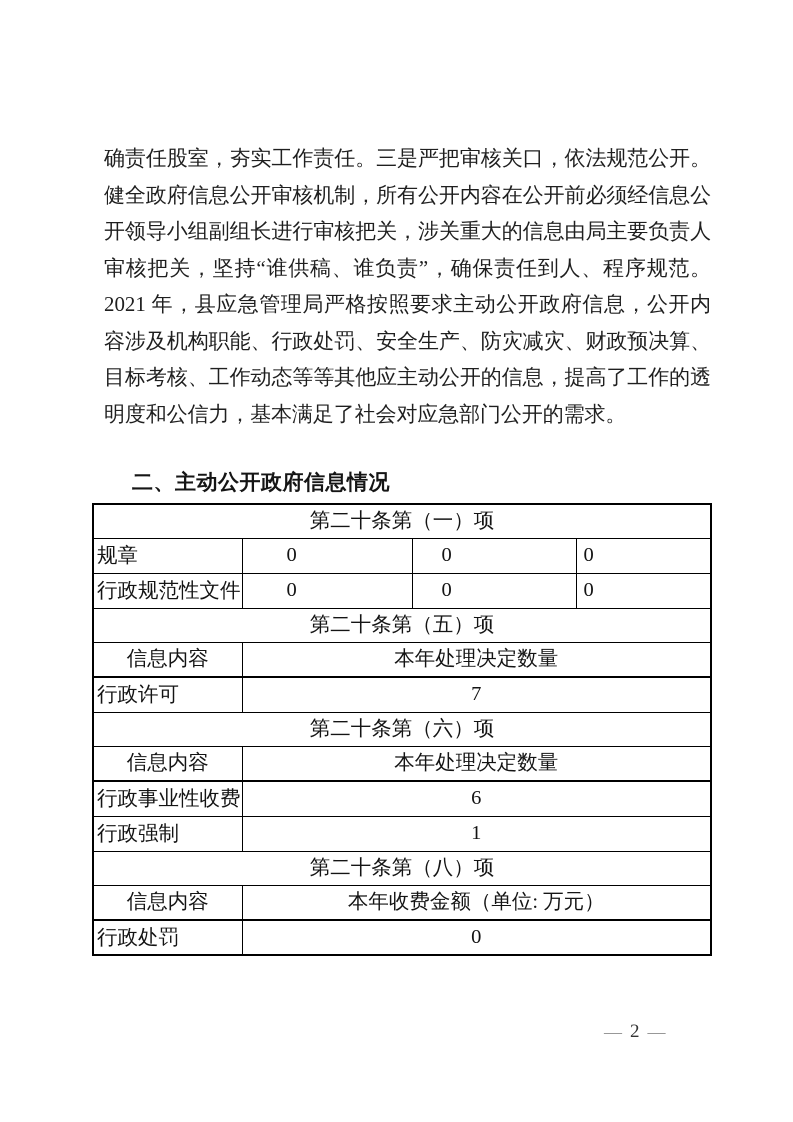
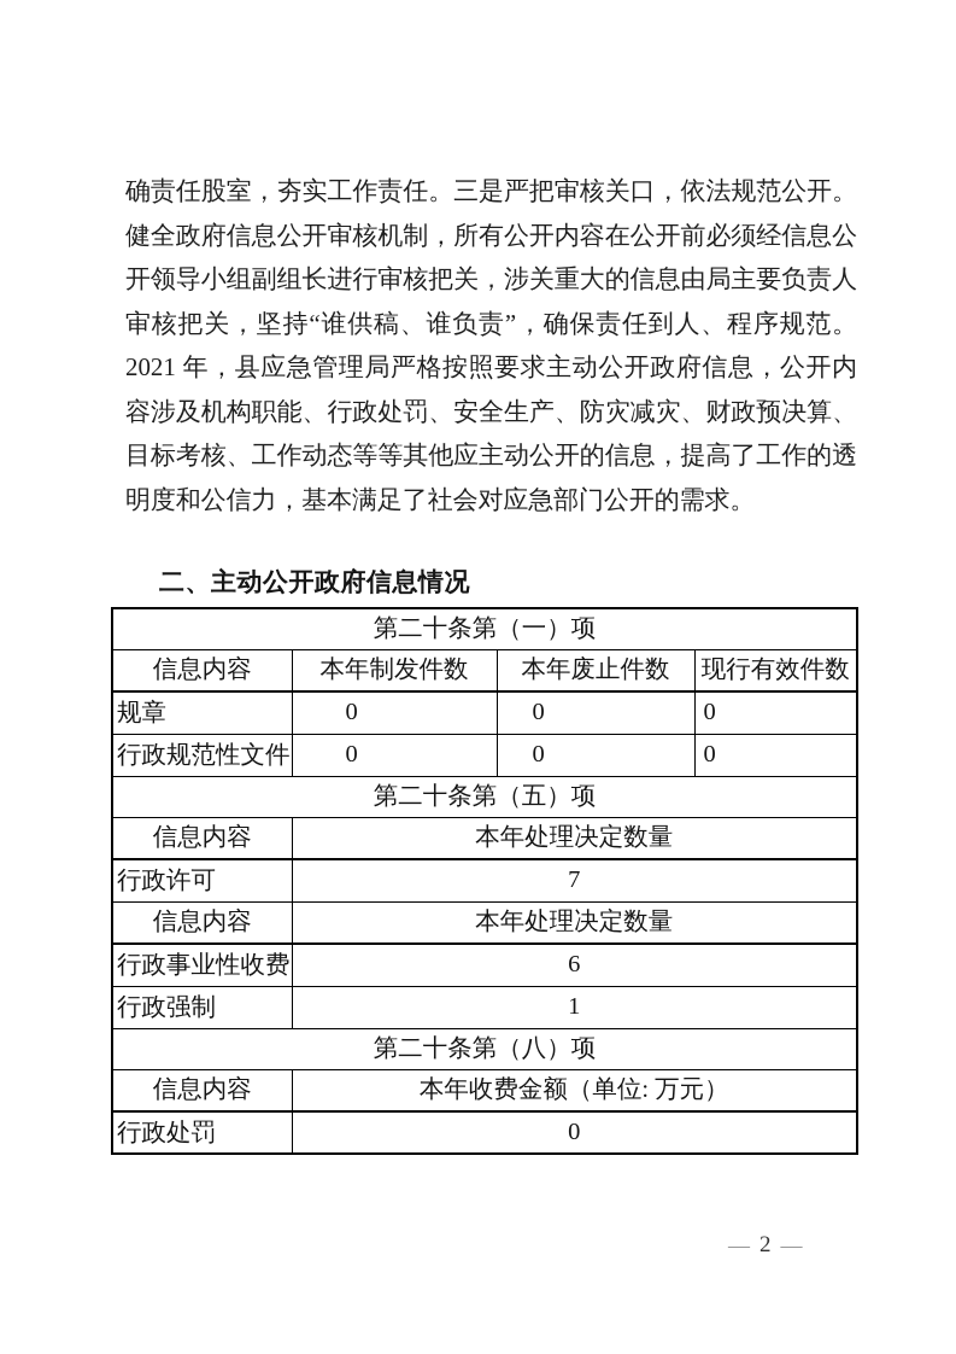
  确责任股室，夯实工作责任。三是严把审核关口，依法规范公开。健全政府信息公开审核机制，所有公开内容在公开前必须经信息公开领导小组副组长进行审核把关，涉关重大的信息由局主要负责人审核把关，坚持“谁供稿、谁负责”，确保责任到人、程序规范。2021 年，县应急管理局严格按照要求主动公开政府信息，公开内容涉及机构职能、行政处罚、安全生产、防灾减灾、财政预决算、目标考核、工作动态等等其他应主动公开的信息，提高了工作的透明度和公信力，基本满足了社会对应急部门公开的需求。
  二、主动公开政府信息情况
  第二十条第（一）项
+ 信息内容	本年制发件数	本年废止件数	现行有效件数
  规章	0	0	0
  行政规范性文件	0	0	0
  第二十条第（五）项
  信息内容	本年处理决定数量
  行政许可	7
- 第二十条第（六）项
  信息内容	本年处理决定数量
  行政事业性收费	6
  行政强制	1
  第二十条第（八）项
  信息内容	本年收费金额（单位: 万元）
  行政处罚	0
  —
  2
  —
